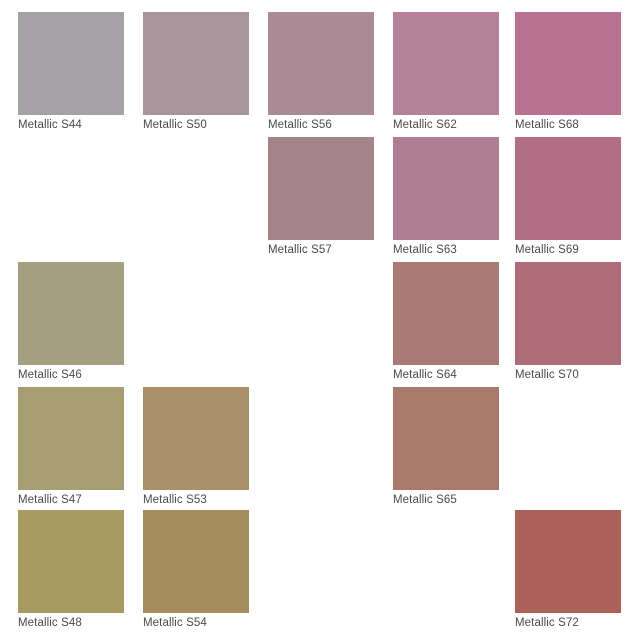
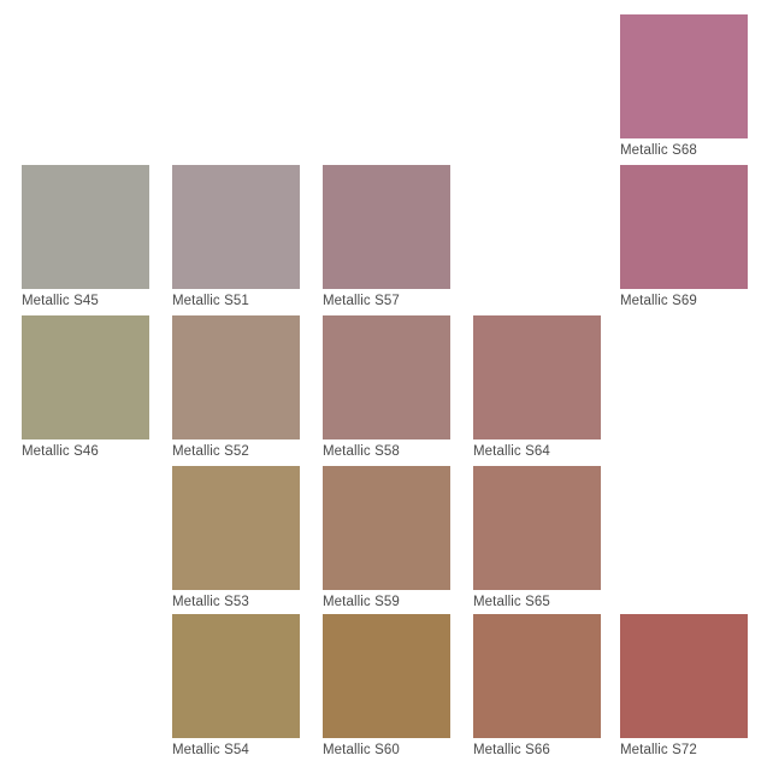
- Metallic S44
- Metallic S50
- Metallic S56
- Metallic S62
  Metallic S68
+ Metallic S45
+ Metallic S51
  Metallic S57
- Metallic S63
  Metallic S69
  Metallic S46
+ Metallic S52
+ Metallic S58
  Metallic S64
- Metallic S70
- Metallic S47
  Metallic S53
+ Metallic S59
  Metallic S65
- Metallic S48
  Metallic S54
+ Metallic S60
+ Metallic S66
  Metallic S72
